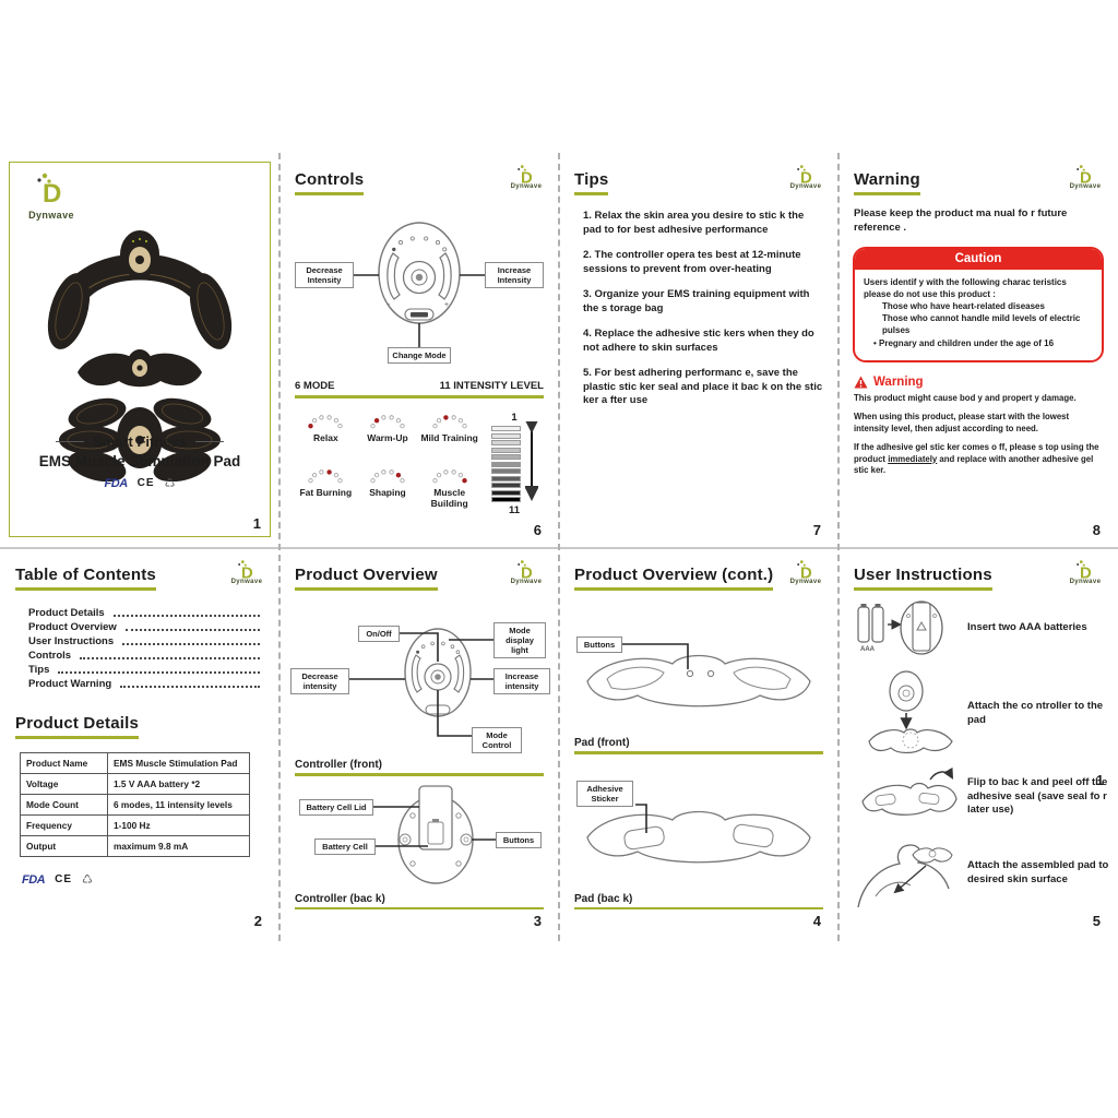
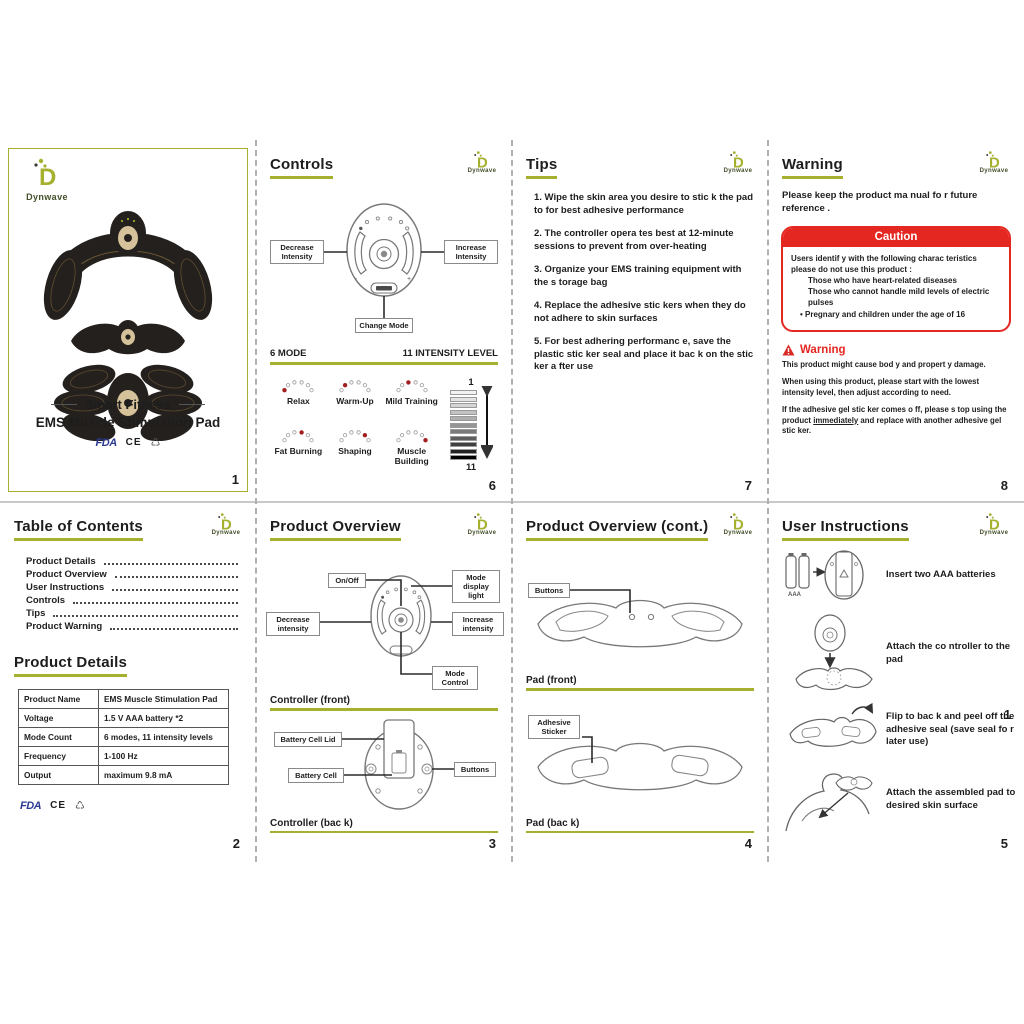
  D
  Dynwave
  Smart Fitness
  EMS Muscle Stimulation Pad
  FDA
  CE
  ♺
  1
  Controls
  D
  Decrease Intensity
  Increase Intensity
  Change Mode
  6 MODE
  11 INTENSITY LEVEL
  Relax
  Warm-Up
  Mild Training
  Fat Burning
  Shaping
  Muscle Building
  1
  11
  6
  Tips
  D
- 1. Relax the skin area you desire to stic k the pad to for best adhesive performance
+ 1. Wipe the skin area you desire to stic k the pad to for best adhesive performance
  2. The controller opera tes best at 12-minute sessions to prevent from over-heating
  3. Organize your EMS training equipment with the s torage bag
  4. Replace the adhesive stic kers when they do not adhere to skin surfaces
  5. For best adhering performanc e, save the plastic stic ker seal and place it bac k on the stic ker a fter use
  7
  Warning
  D
  Please keep the product ma nual fo r future reference .
  Caution
  Users identif y with the following charac teristics please do not use this product :
  Those who have heart-related diseases
  Those who cannot handle mild levels of electric pulses
  • Pregnary and children under the age of 16
  Warning
  This product might cause bod y and propert y damage.
  When using this product, please start with the lowest intensity level, then adjust according to need.
  If the adhesive gel stic ker comes o ff, please s top using the product immediately and replace with another adhesive gel stic ker.
  8
  Table of Contents
  D
  Product Details
  Product Overview
  User Instructions
  Controls
  Tips
  Product Warning
  Product Details
  Product Name	EMS Muscle Stimulation Pad
  Voltage	1.5 V AAA battery *2
  Mode Count	6 modes, 11 intensity levels
  Frequency	1-100 Hz
  Output	maximum 9.8 mA
  FDA
  CE
  ♺
  2
  Product Overview
  D
  On/Off
  Decrease intensity
  Mode display light
  Increase intensity
  Mode Control
  Controller (front)
  Battery Cell Lid
  Battery Cell
  Buttons
  Controller (bac k)
  3
  Product Overview (cont.)
  D
  Buttons
  Pad (front)
  Adhesive Sticker
  Pad (bac k)
  4
  User Instructions
  D
  Insert two AAA batteries
  Attach the co ntroller to the pad
  Flip to bac k and peel off the adhesive seal (save seal fo r later use)
  Attach the assembled pad to desired skin surface
  1
  5
